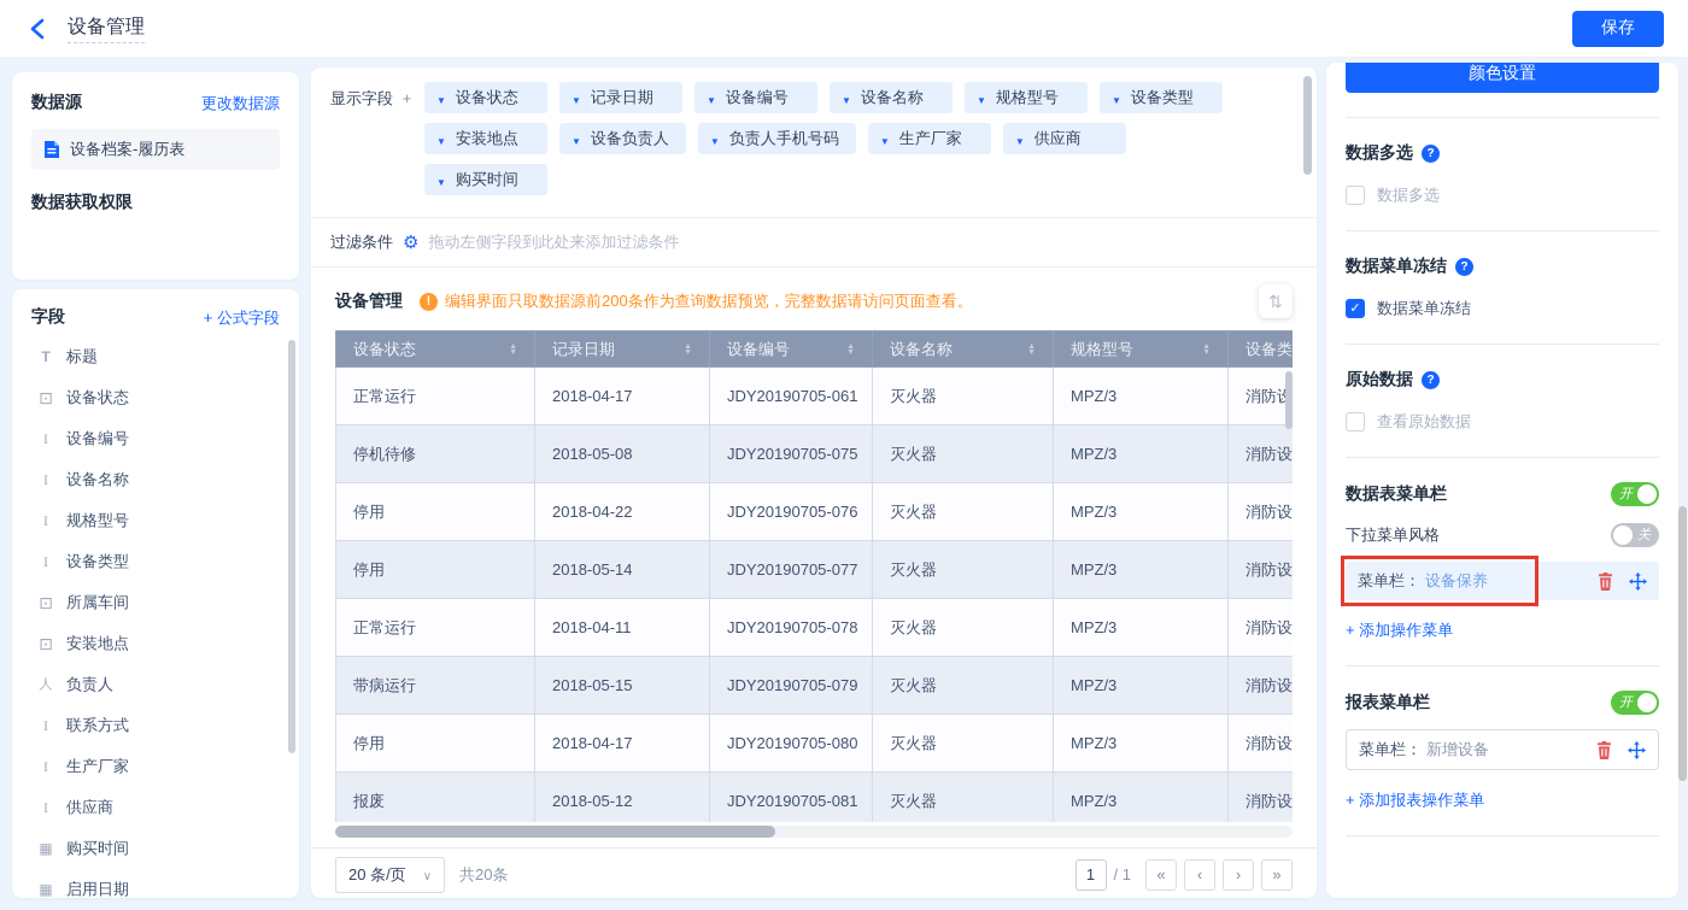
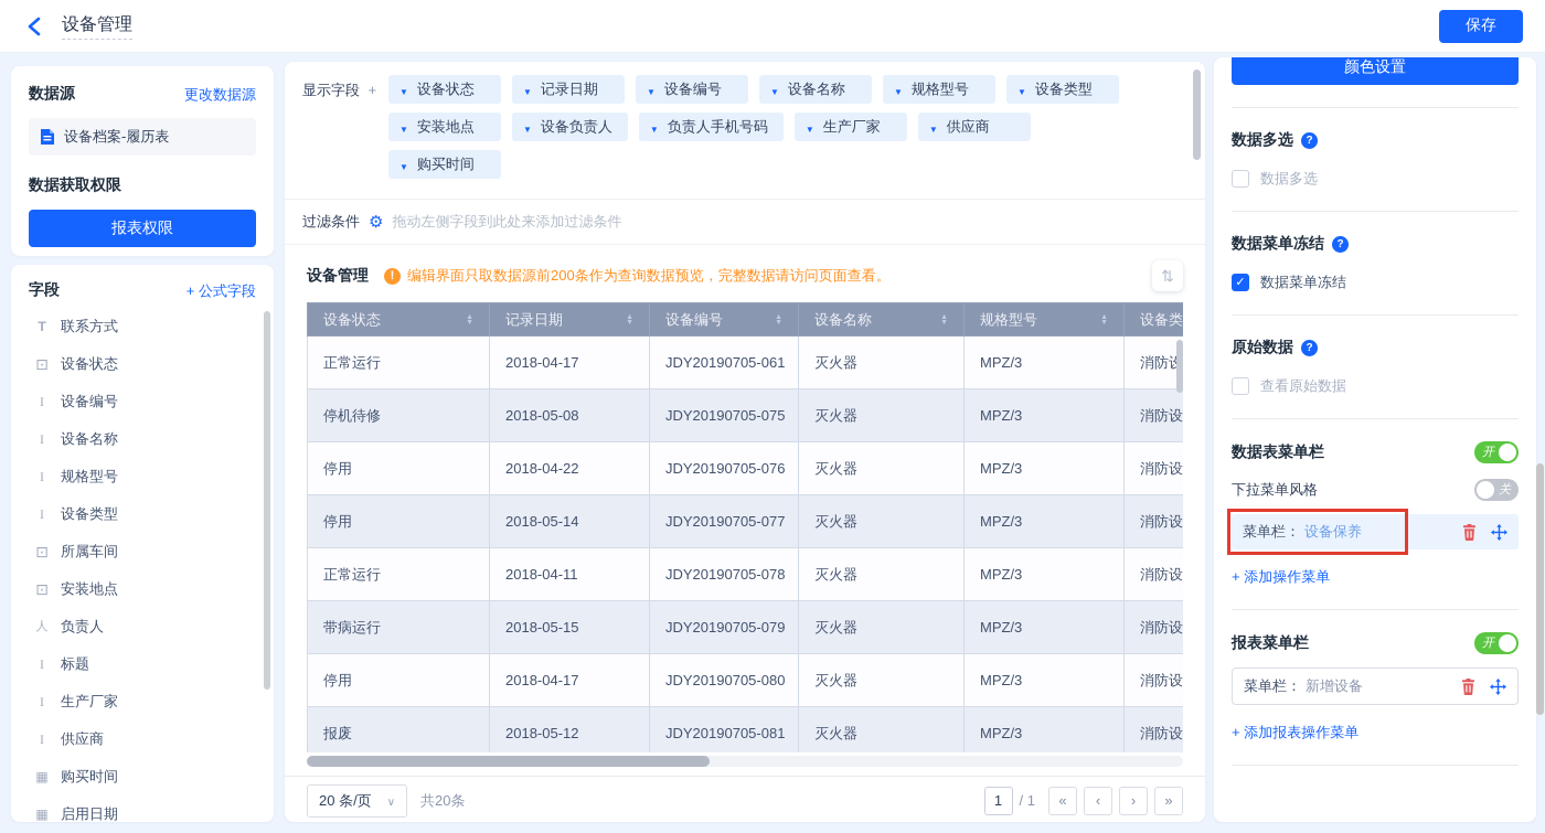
  设备管理
  保存
  数据源
  更改数据源
  设备档案-履历表
  数据获取权限
+ 报表权限
  字段
  + 公式字段
- 标题
+ 联系方式
  设备状态
  设备编号
  设备名称
  规格型号
  设备类型
  所属车间
  安装地点
  负责人
- 联系方式
+ 标题
  生产厂家
  供应商
  购买时间
  启用日期
  显示字段 +
  设备状态
  记录日期
  设备编号
  设备名称
  规格型号
  设备类型
  安装地点
  设备负责人
  负责人手机号码
  生产厂家
  供应商
  购买时间
  过滤条件
  拖动左侧字段到此处来添加过滤条件
  设备管理
  编辑界面只取数据源前200条作为查询数据预览，完整数据请访问页面查看。
  设备状态	记录日期	设备编号	设备名称	规格型号	设备类
  正常运行	2018-04-17	JDY20190705-061	灭火器	MPZ/3	消防
  停机待修	2018-05-08	JDY20190705-075	灭火器	MPZ/3	消防设
  停用	2018-04-22	JDY20190705-076	灭火器	MPZ/3	消防设
  停用	2018-05-14	JDY20190705-077	灭火器	MPZ/3	消防设
  正常运行	2018-04-11	JDY20190705-078	灭火器	MPZ/3	消防设
  带病运行	2018-05-15	JDY20190705-079	灭火器	MPZ/3	消防设
  停用	2018-04-17	JDY20190705-080	灭火器	MPZ/3	消防设
  报废	2018-05-12	JDY20190705-081	灭火器	MPZ/3	消防设
  20 条/页
  共20条
  1
  / 1
  颜色设置
  数据多选
  数据多选
  数据菜单冻结
  数据菜单冻结
  原始数据
  查看原始数据
  数据表菜单栏
  开
  下拉菜单风格
  关
  菜单栏：
  设备保养
  + 添加操作菜单
  报表菜单栏
  开
  菜单栏：
  新增设备
  + 添加报表操作菜单
